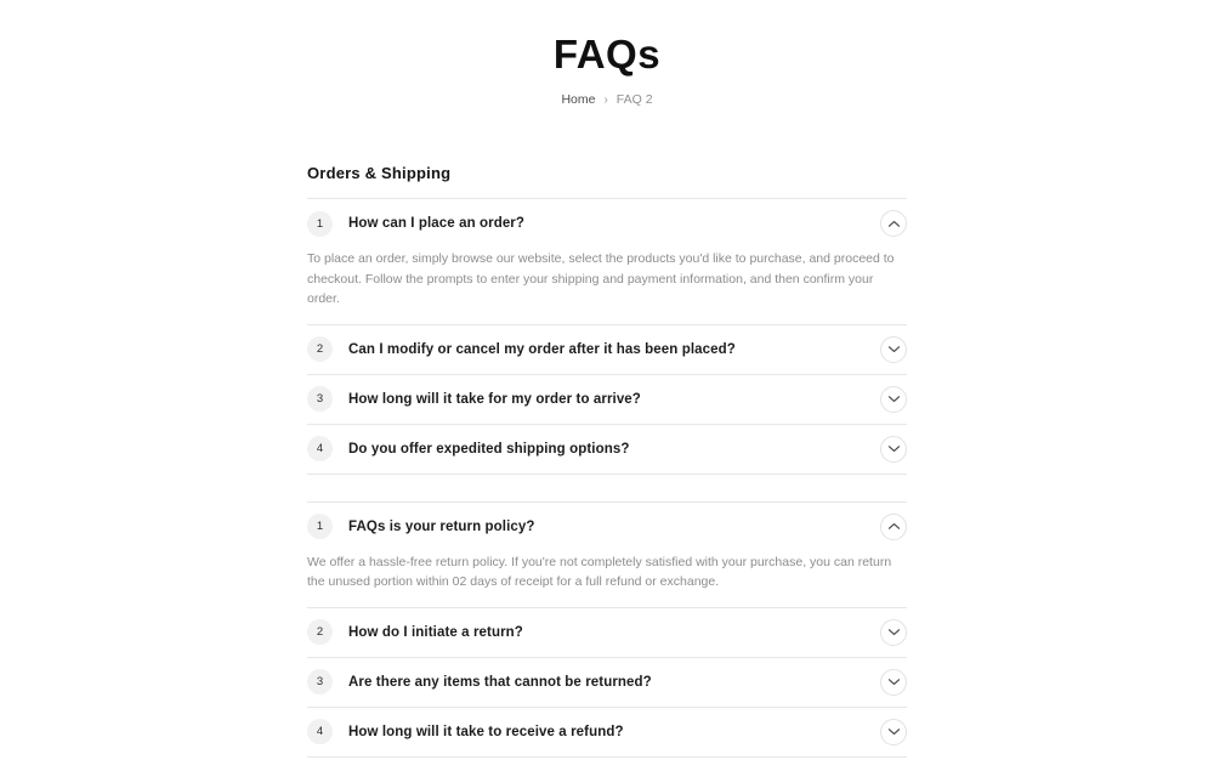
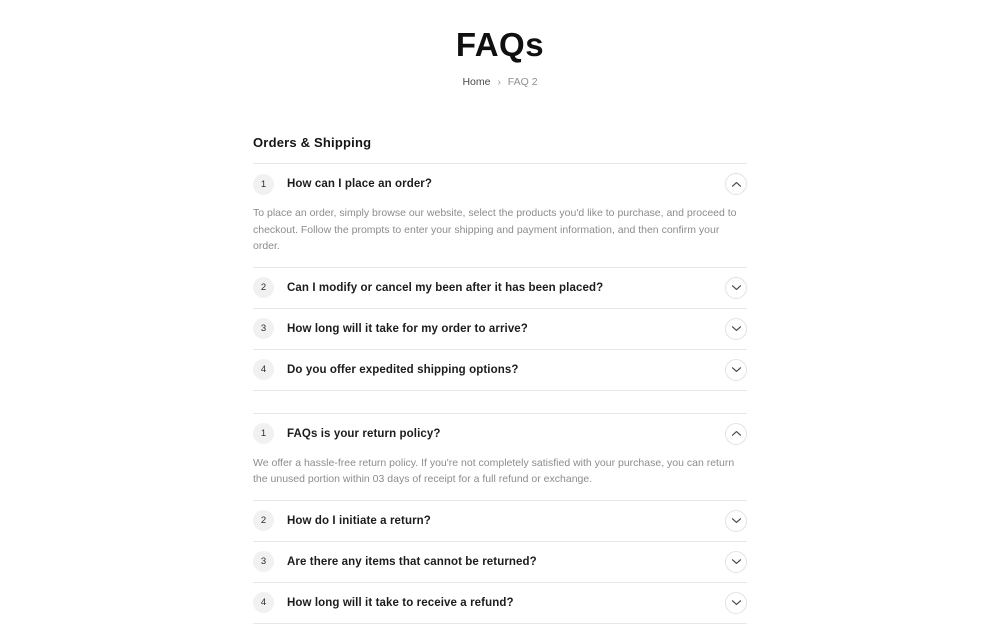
  FAQs
  Home
  ›
  FAQ 2
  Orders & Shipping
  1
  How can I place an order?
  To place an order, simply browse our website, select the products you'd like to purchase, and proceed to checkout. Follow the prompts to enter your shipping and payment information, and then confirm your order.
  2
- Can I modify or cancel my order after it has been placed?
+ Can I modify or cancel my been after it has been placed?
  3
  How long will it take for my order to arrive?
  4
  Do you offer expedited shipping options?
  1
  FAQs is your return policy?
- We offer a hassle-free return policy. If you're not completely satisfied with your purchase, you can return the unused portion within 02 days of receipt for a full refund or exchange.
+ We offer a hassle-free return policy. If you're not completely satisfied with your purchase, you can return the unused portion within 03 days of receipt for a full refund or exchange.
  2
  How do I initiate a return?
  3
  Are there any items that cannot be returned?
  4
  How long will it take to receive a refund?
